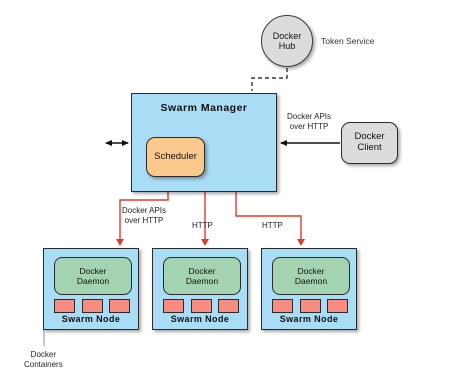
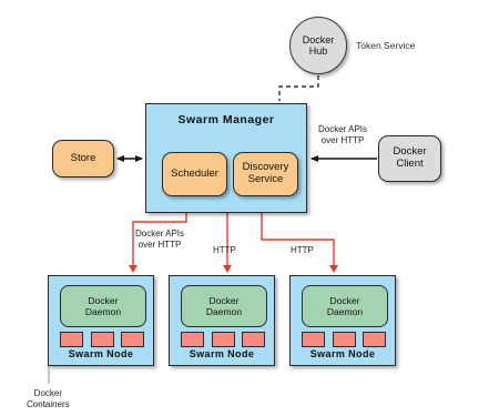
  Docker
  Hub
  Token Service
  Swarm Manager
  Scheduler
+ Discovery
+ Service
+ Store
  Docker
  Client
  Docker APIs
  over HTTP
  Docker APIs
  over HTTP
  HTTP
  HTTP
  Docker
  Daemon
  Swarm Node
  Docker
  Daemon
  Swarm Node
  Docker
  Daemon
  Swarm Node
  Docker
  Containers
